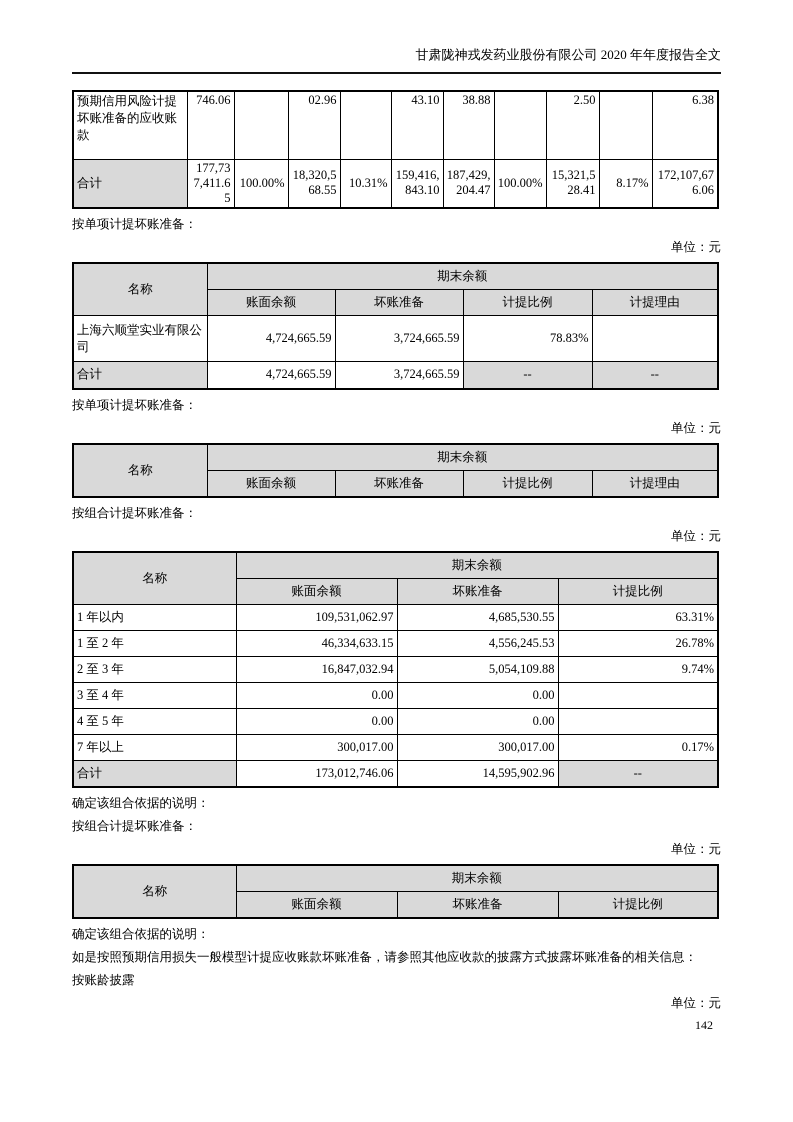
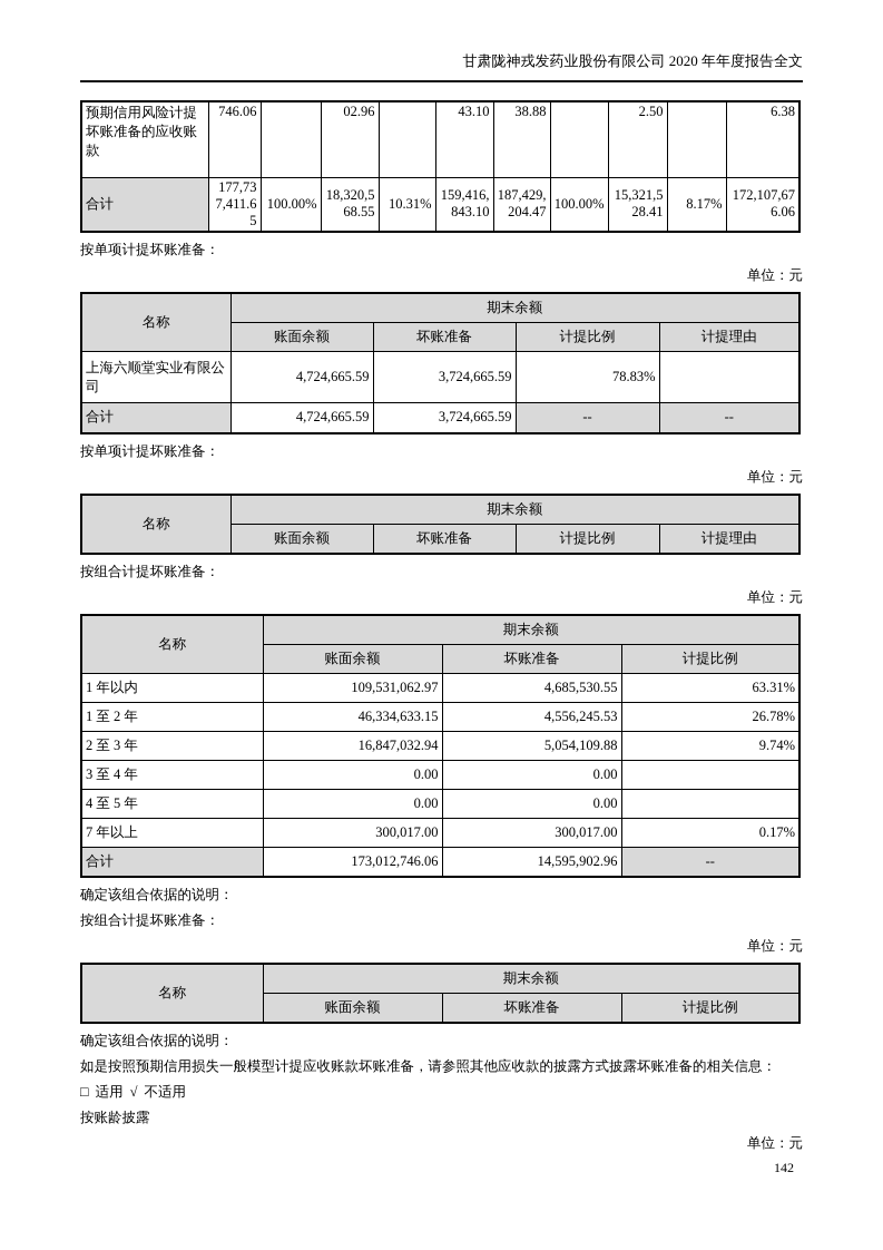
  甘肃陇神戎发药业股份有限公司 2020 年年度报告全文
  预期信用风险计提坏账准备的应收账款	746.06		02.96		43.10	38.88		2.50		6.38
  合计	177,737,411.65	100.00%	18,320,568.55	10.31%	159,416,843.10	187,429,204.47	100.00%	15,321,528.41	8.17%	172,107,676.06
  按单项计提坏账准备：
  单位：元
  名称	期末余额
  账面余额	坏账准备	计提比例	计提理由
  上海六顺堂实业有限公司	4,724,665.59	3,724,665.59	78.83%
  合计	4,724,665.59	3,724,665.59	--	--
  按单项计提坏账准备：
  单位：元
  名称	期末余额
  账面余额	坏账准备	计提比例	计提理由
  按组合计提坏账准备：
  单位：元
  名称	期末余额
  账面余额	坏账准备	计提比例
  1 年以内	109,531,062.97	4,685,530.55	63.31%
  1 至 2 年	46,334,633.15	4,556,245.53	26.78%
  2 至 3 年	16,847,032.94	5,054,109.88	9.74%
  3 至 4 年	0.00	0.00
  4 至 5 年	0.00	0.00
  7 年以上	300,017.00	300,017.00	0.17%
  合计	173,012,746.06	14,595,902.96	--
  确定该组合依据的说明：
  按组合计提坏账准备：
  单位：元
  名称	期末余额
  账面余额	坏账准备	计提比例
  确定该组合依据的说明：
  如是按照预期信用损失一般模型计提应收账款坏账准备，请参照其他应收款的披露方式披露坏账准备的相关信息：
+ □ 适用 √ 不适用
  按账龄披露
  单位：元
  142
